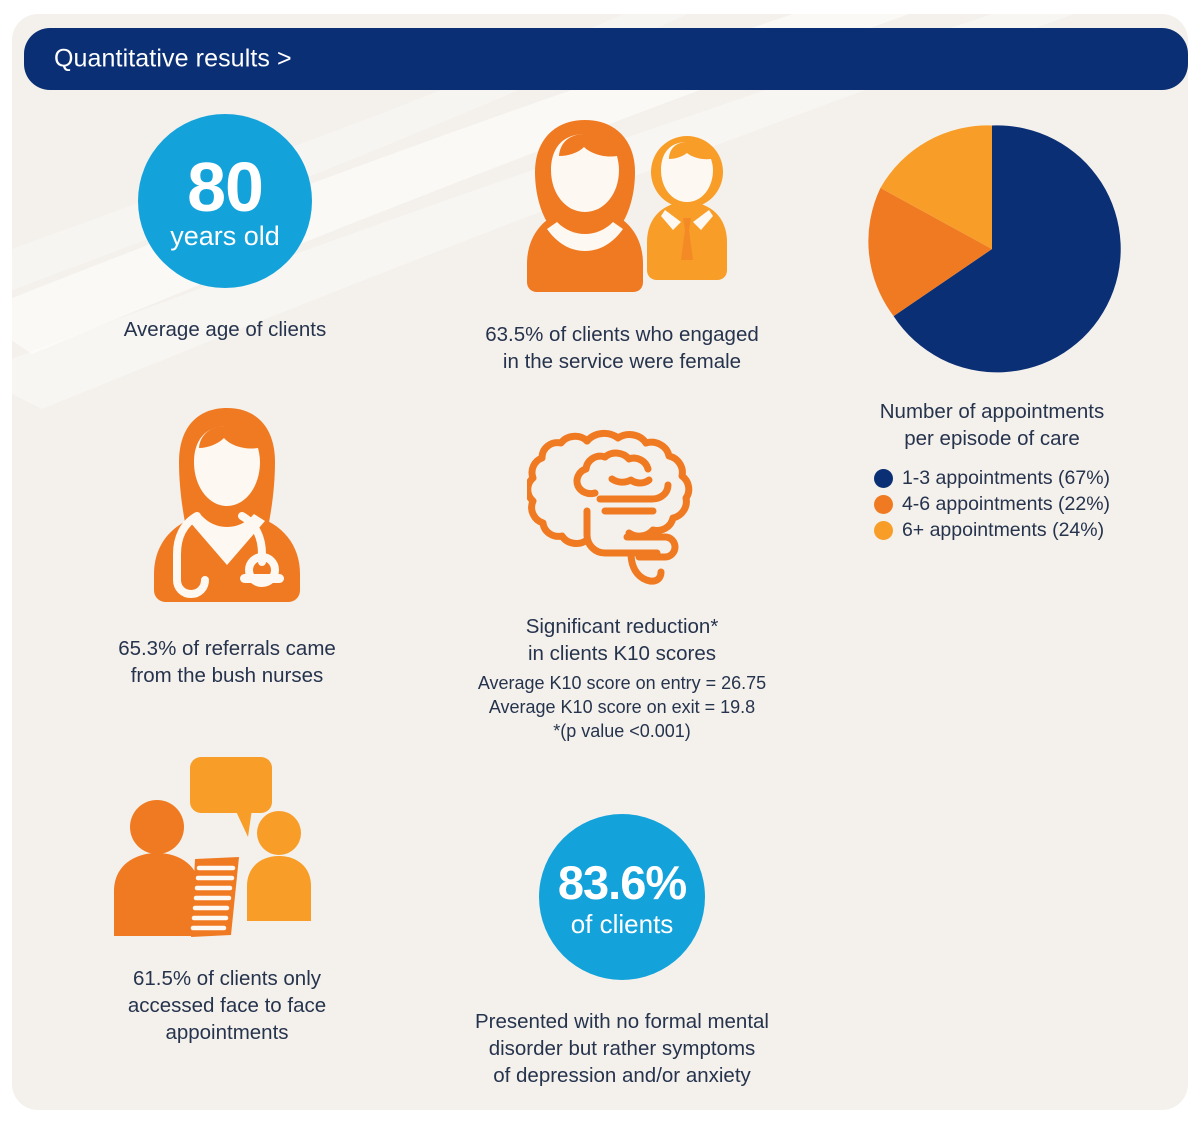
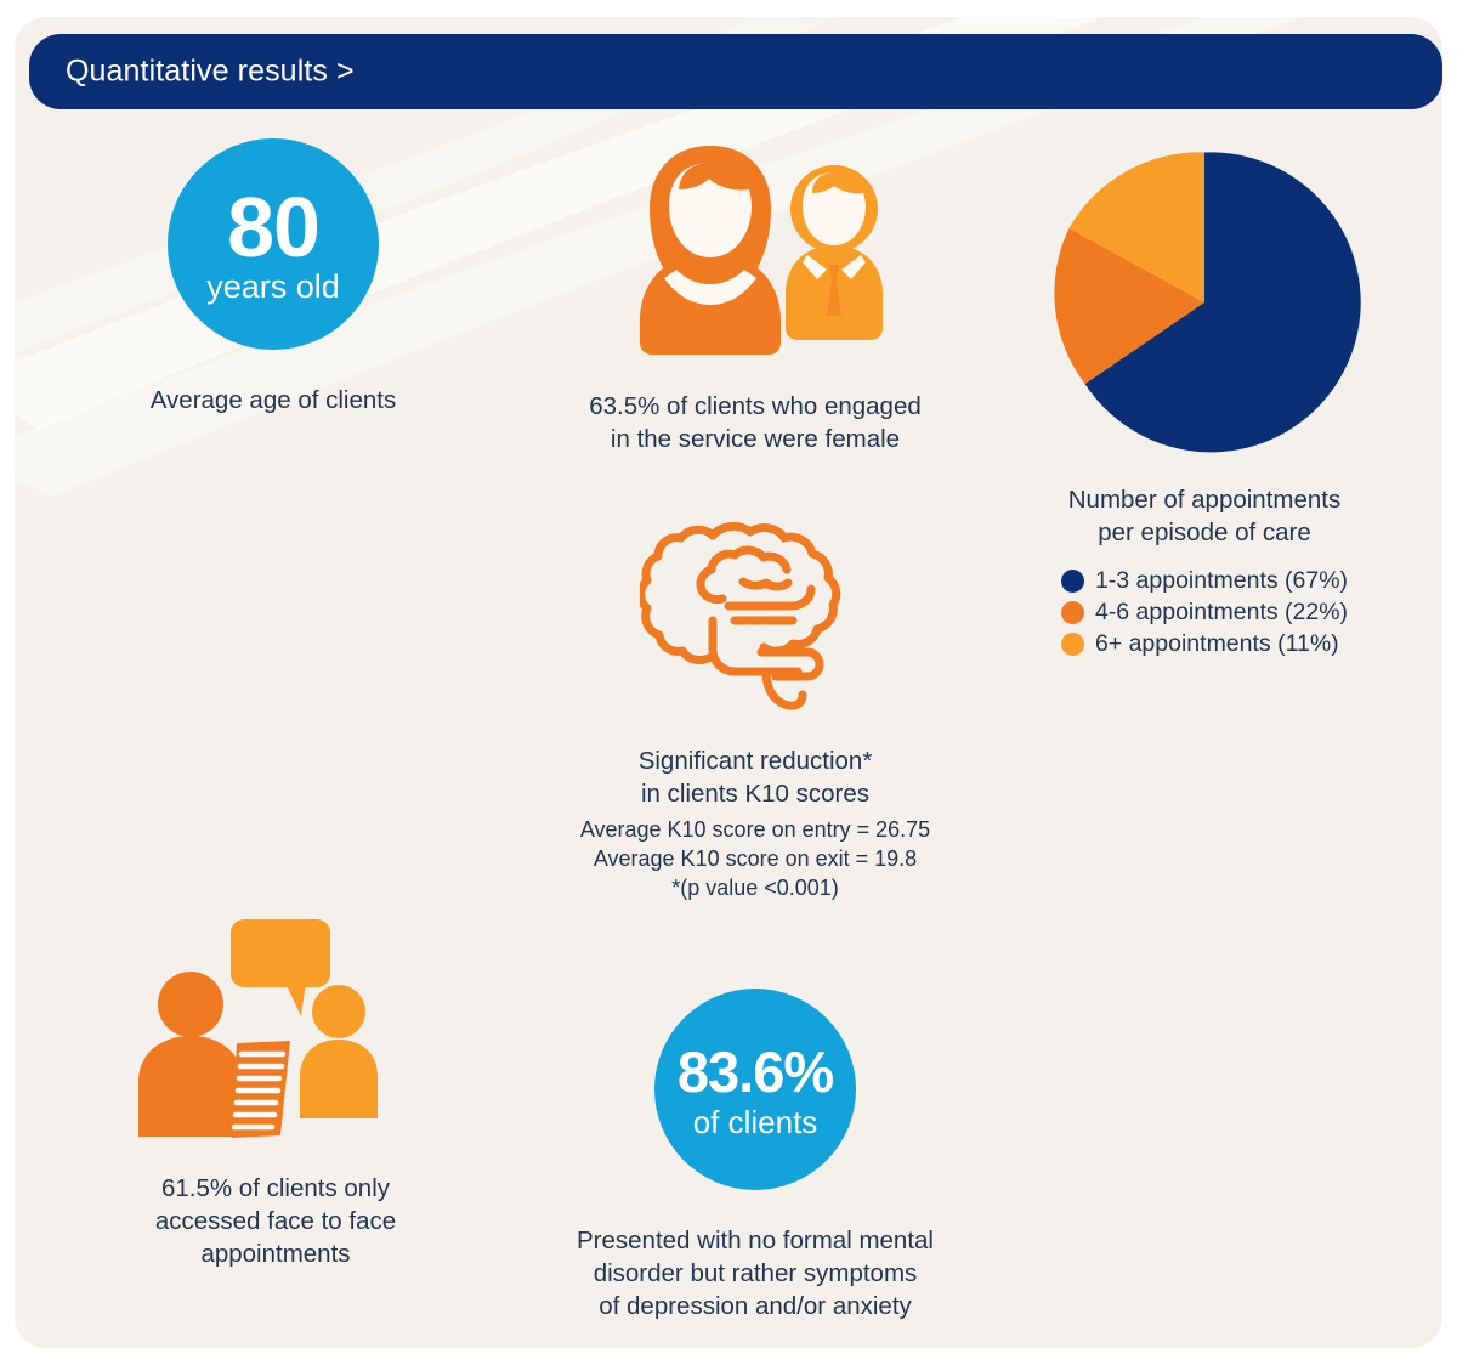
  Quantitative results >
  80
  years old
  Average age of clients
  63.5% of clients who engaged
  in the service were female
  Number of appointments
  per episode of care
  1-3 appointments (67%)
  4-6 appointments (22%)
- 6+ appointments (24%)
+ 6+ appointments (11%)
- 65.3% of referrals came
- from the bush nurses
  Significant reduction*
  in clients K10 scores
  Average K10 score on entry = 26.75
  Average K10 score on exit = 19.8
  *(p value <0.001)
  61.5% of clients only
  accessed face to face
  appointments
  83.6%
  of clients
  Presented with no formal mental
  disorder but rather symptoms
  of depression and/or anxiety
